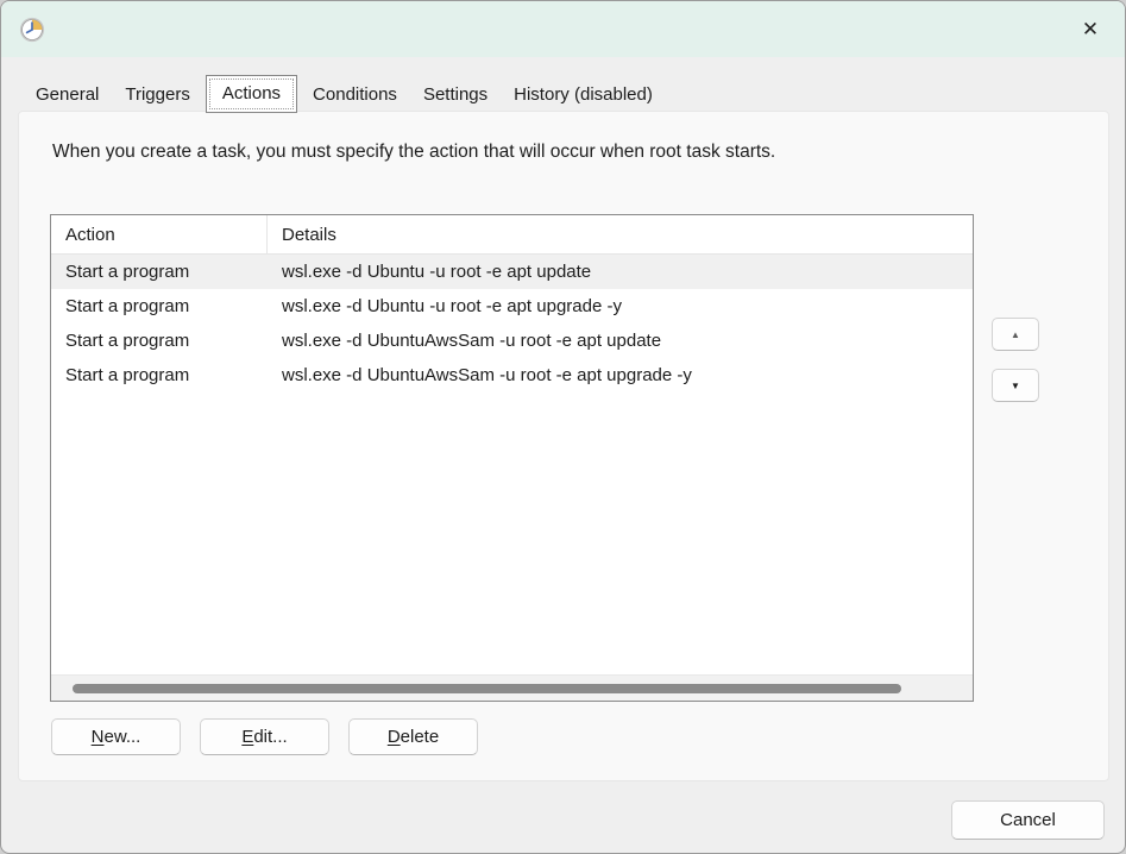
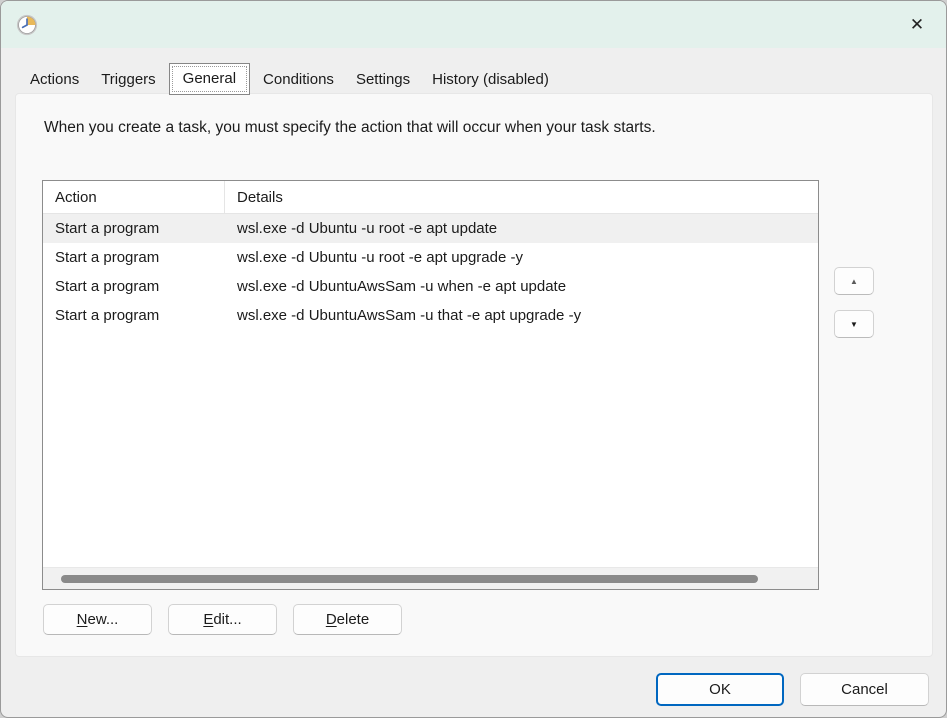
  ✕
- General
+ Actions
  Triggers
- Actions
+ General
  Conditions
  Settings
  History (disabled)
- When you create a task, you must specify the action that will occur when root task starts.
+ When you create a task, you must specify the action that will occur when your task starts.
  Action
  Details
  Start a program
  wsl.exe -d Ubuntu -u root -e apt update
  Start a program
  wsl.exe -d Ubuntu -u root -e apt upgrade -y
  Start a program
- wsl.exe -d UbuntuAwsSam -u root -e apt update
+ wsl.exe -d UbuntuAwsSam -u when -e apt update
  Start a program
- wsl.exe -d UbuntuAwsSam -u root -e apt upgrade -y
+ wsl.exe -d UbuntuAwsSam -u that -e apt upgrade -y
  ▲
  ▼
  N
  ew...
  E
  dit...
  D
  elete
+ OK
  Cancel
